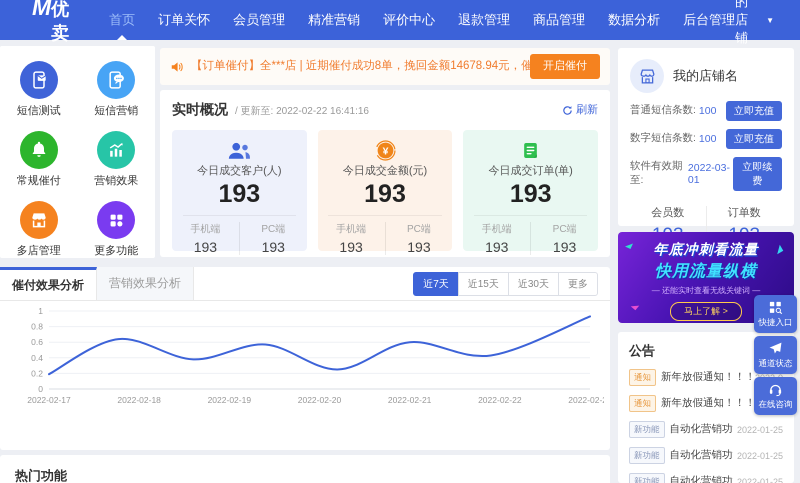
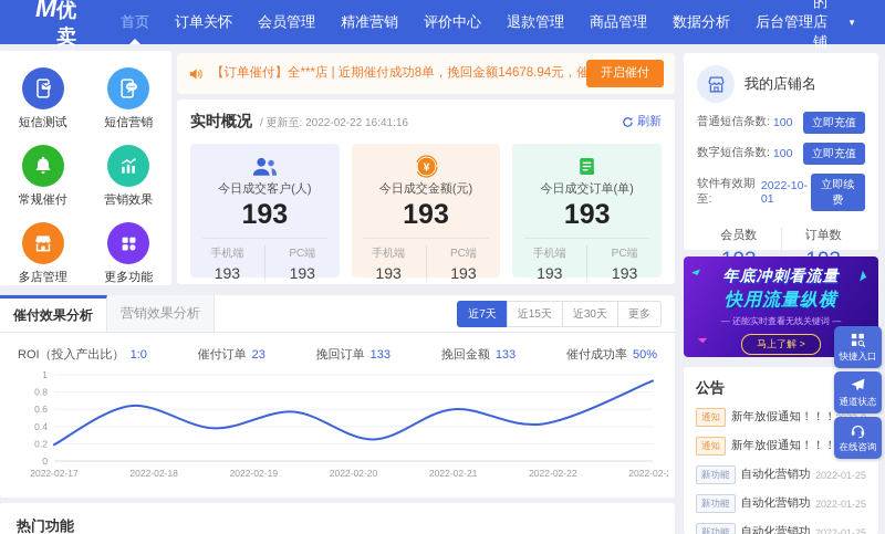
  M
  优卖
  首页
  订单关怀
  会员管理
  精准营销
  评价中心
  退款管理
  商品管理
  数据分析
  后台管理
  ▼
  短信测试
  短信营销
  常规催付
  营销效果
  多店管理
  更多功能
  【订单催付】全***店 | 近期催付成功8单，挽回金额14678.94元，催
  开启催付
  实时概况
  / 更新至: 2022-02-22 16:41:16
  刷新
  今日成交客户(人)
  193
  手机端
  193
  PC端
  193
  ¥
  今日成交金额(元)
  193
  手机端
  193
  PC端
  193
  今日成交订单(单)
  193
  手机端
  193
  PC端
  193
  催付效果分析
  营销效果分析
  近7天
  近15天
  近30天
  更多
+ ROI（投入产出比） 1:0
+ 催付订单 23
+ 挽回订单 133
+ 挽回金额 133
+ 催付成功率 50%
  0
  0.2
  0.4
  0.6
  0.8
  1
  2022-02-17
  2022-02-18
  2022-02-19
  2022-02-20
  2022-02-21
  2022-02-22
  2022-02-
  热门功能
  我的店铺名
  普通短信条数:
  100
  立即充值
  数字短信条数:
  100
  立即充值
  软件有效期至:
- 2022-03-01
+ 2022-10-01
  立即续费
  会员数
  订单数
  年底冲刺看流量
  快用流量纵横
  — 还能实时查看无线关键词 —
  马上了解 >
  公告
  通知
  新年放假通知！！！
  通知
  新年放假通知！！！
  新功能
  2022-01-25
  新功能
  2022-01-25
  新功能
  2022-01-25
  快捷入口
  通道状态
  在线咨询
